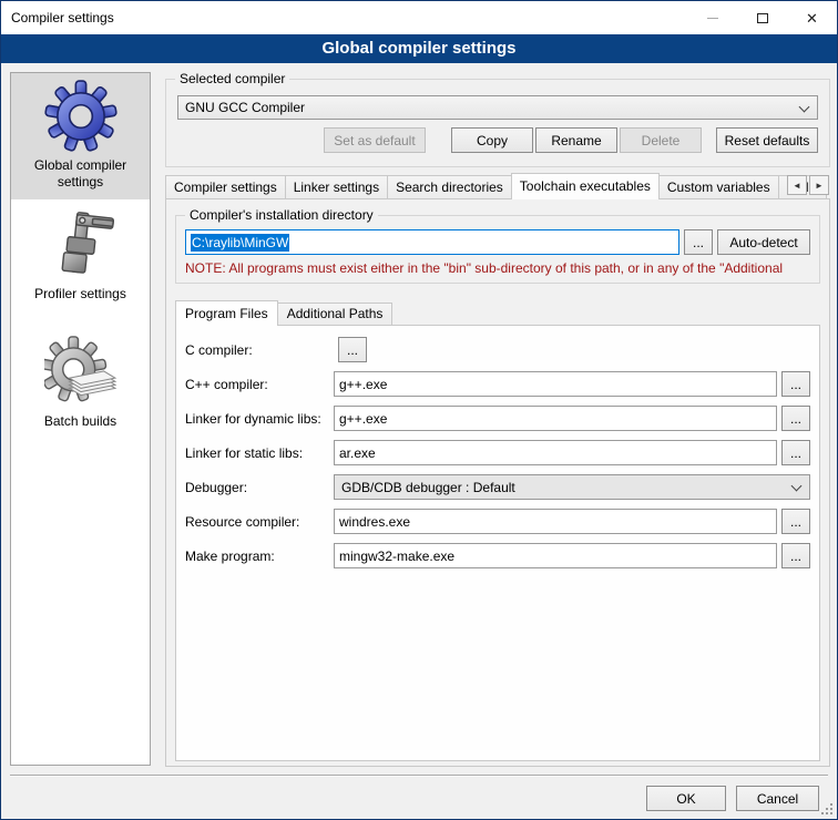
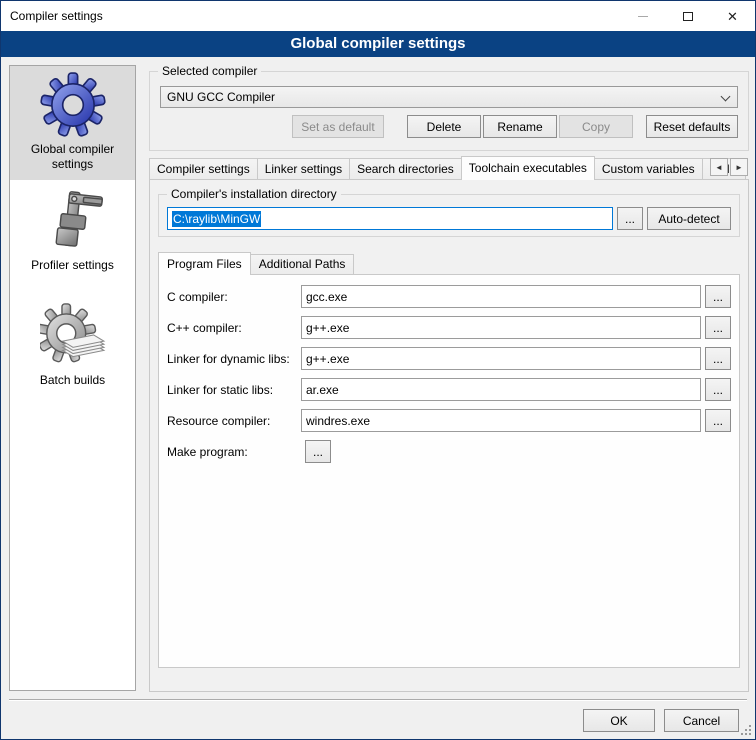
  Compiler settings
  ✕
  Global compiler settings
  Global compiler settings
  Profiler settings
  Batch builds
  Selected compiler
  GNU GCC Compiler
  Set as default
- Copy
+ Delete
  Rename
- Delete
+ Copy
  Reset defaults
  Compiler settings
  Linker settings
  Search directories
  Toolchain executables
  Custom variables
  ◄
  ►
  Compiler's installation directory
  C:\raylib\MinGW
  ...
  Auto-detect
- NOTE: All programs must exist either in the "bin" sub-directory of this path, or in any of the "Additional
  Program Files
  Additional Paths
  C compiler:
+ gcc.exe
  ...
  C++ compiler:
  g++.exe
  ...
  Linker for dynamic libs:
  g++.exe
  ...
  Linker for static libs:
  ar.exe
  ...
- Debugger:
- GDB/CDB debugger : Default
  Resource compiler:
  windres.exe
  ...
  Make program:
- mingw32-make.exe
  ...
  OK
  Cancel
